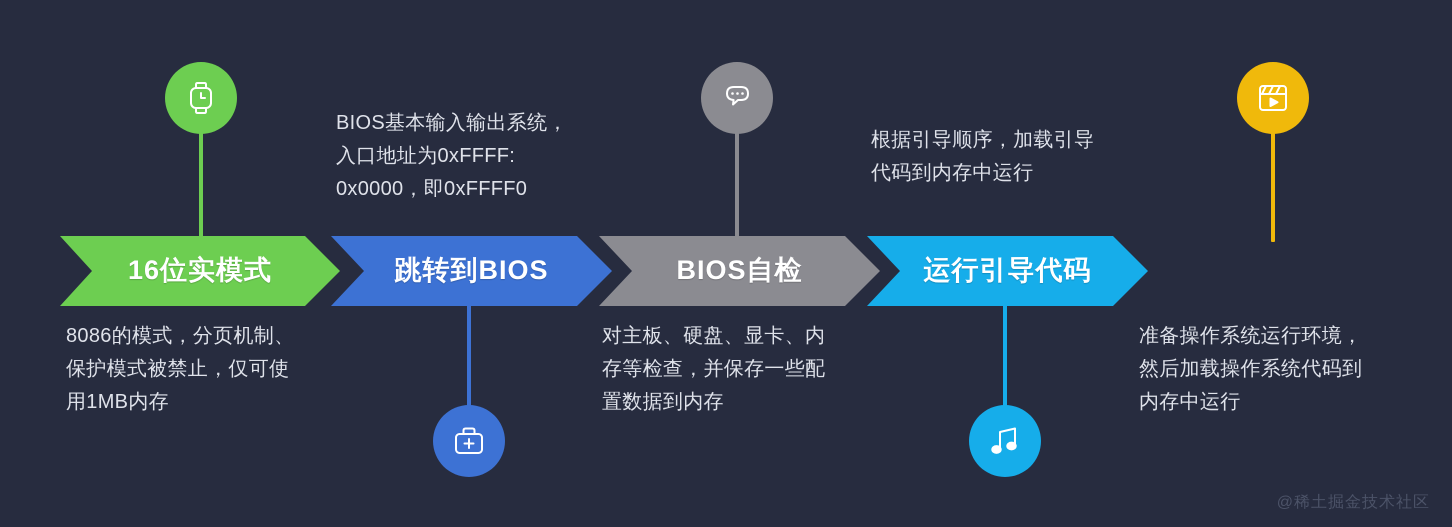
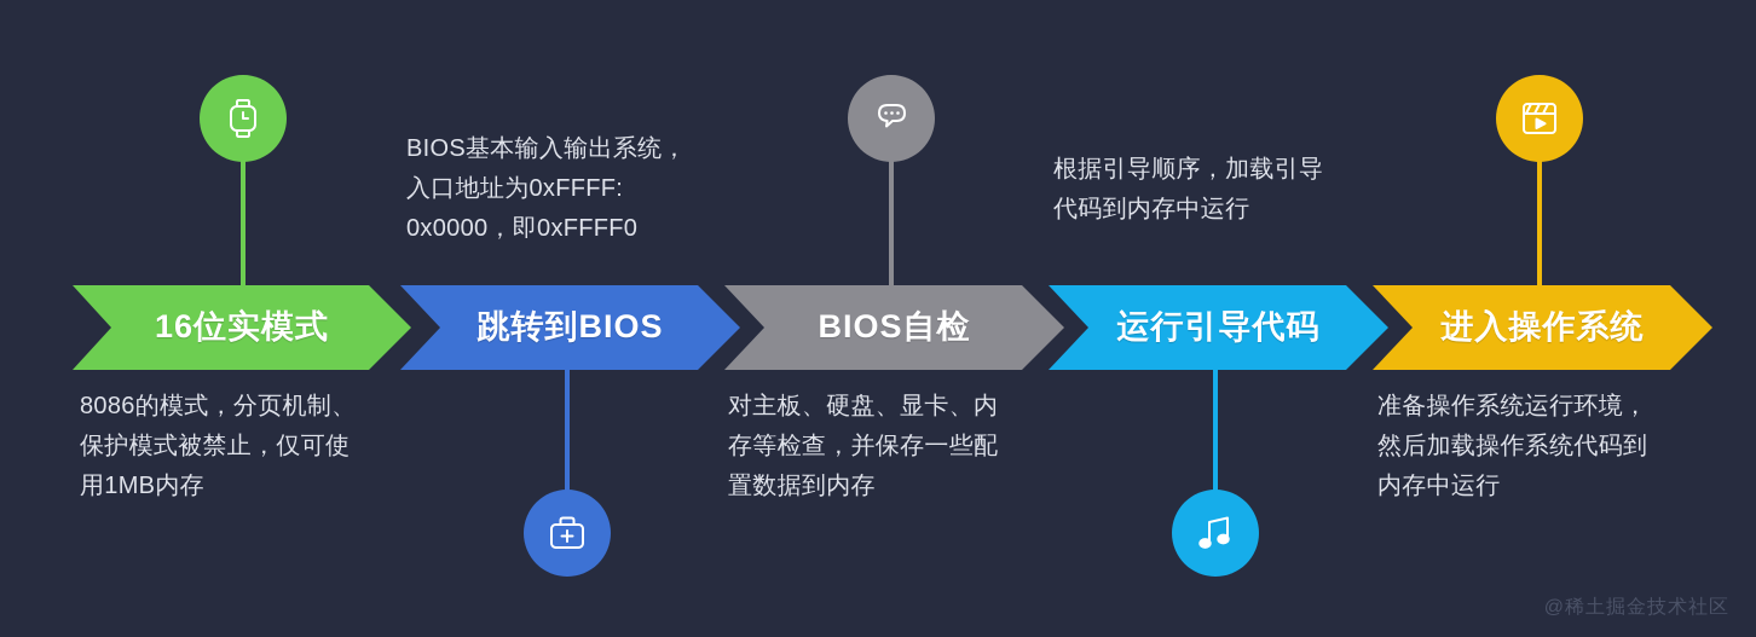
  16位实模式
  跳转到BIOS
  BIOS自检
  运行引导代码
+ 进入操作系统
  8086的模式，分页机制、
  保护模式被禁止，仅可使
  用1MB内存
  BIOS基本输入输出系统，
  入口地址为0xFFFF:
  0x0000，即0xFFFF0
  对主板、硬盘、显卡、内
  存等检查，并保存一些配
  置数据到内存
  根据引导顺序，加载引导
  代码到内存中运行
  准备操作系统运行环境，
  然后加载操作系统代码到
  内存中运行
  @稀土掘金技术社区
